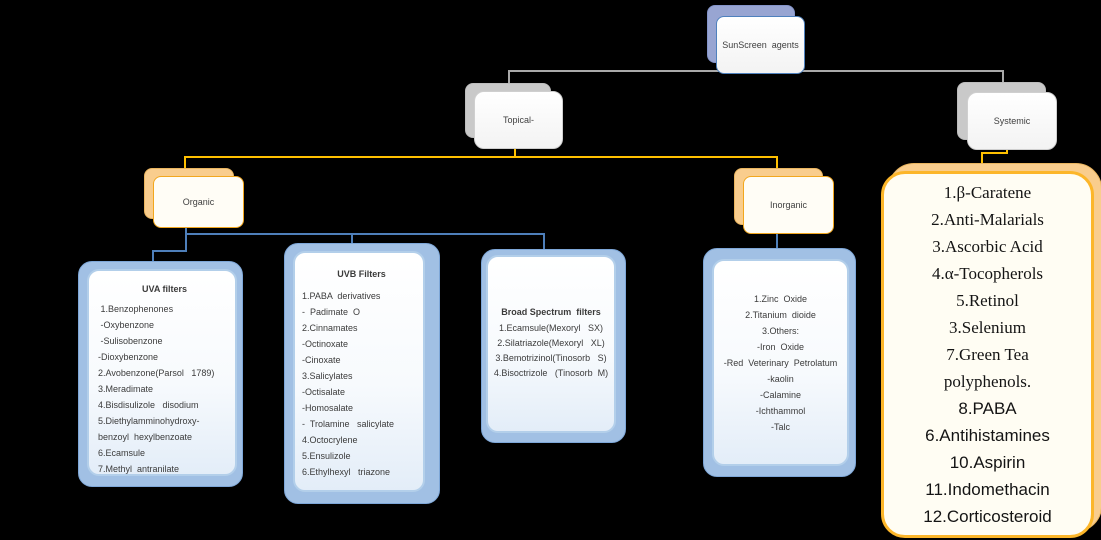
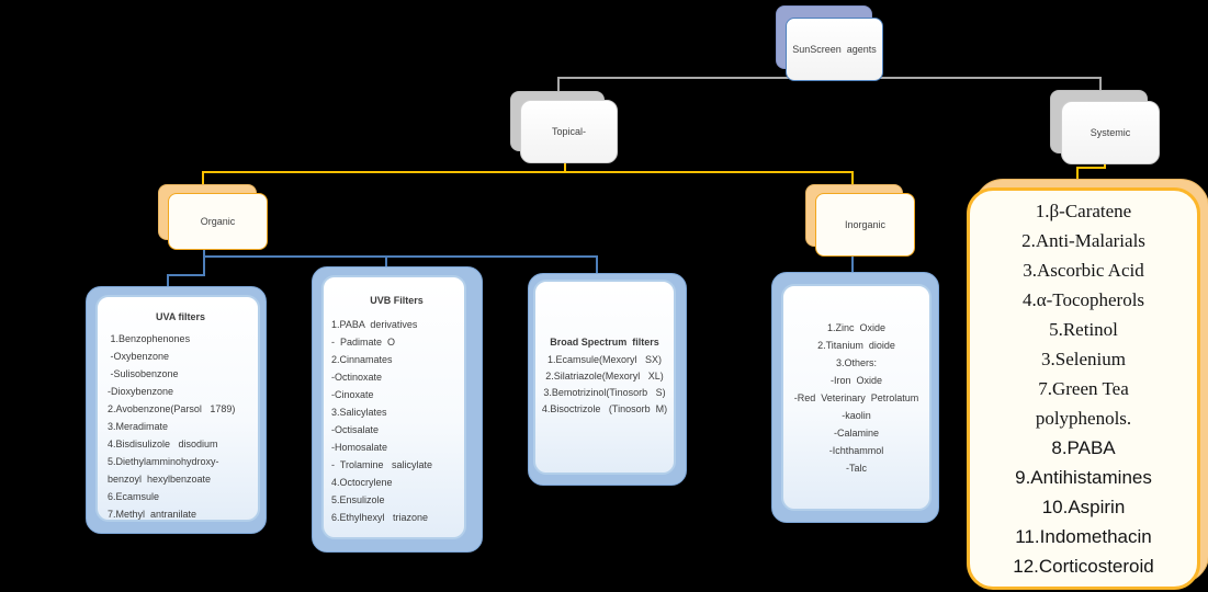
  SunScreen agents
  Topical-
  Systemic
  Organic
  Inorganic
  UVA filters
  1.Benzophenones
  -Oxybenzone
  -Sulisobenzone
  -Dioxybenzone
  2.Avobenzone(Parsol 1789)
  3.Meradimate
  4.Bisdisulizole disodium
  5.Diethylamminohydroxy-
  benzoyl hexylbenzoate
  6.Ecamsule
  7.Methyl antranilate
  UVB Filters
  1.PABA derivatives
  - Padimate O
  2.Cinnamates
  -Octinoxate
  -Cinoxate
  3.Salicylates
  -Octisalate
  -Homosalate
  - Trolamine salicylate
  4.Octocrylene
  5.Ensulizole
  6.Ethylhexyl triazone
  Broad Spectrum filters
  1.Ecamsule(Mexoryl SX)
  2.Silatriazole(Mexoryl XL)
  3.Bemotrizinol(Tinosorb S)
  4.Bisoctrizole (Tinosorb M)
  1.Zinc Oxide
  2.Titanium dioide
  3.Others:
  -Iron Oxide
  -Red Veterinary Petrolatum
  -kaolin
  -Calamine
  -Ichthammol
  -Talc
  1.β-Caratene
  2.Anti-Malarials
  3.Ascorbic Acid
  4.α-Tocopherols
  5.Retinol
  3.Selenium
  7.Green Tea
  polyphenols.
  8.PABA
- 6.Antihistamines
+ 9.Antihistamines
  10.Aspirin
  11.Indomethacin
  12.Corticosteroid
